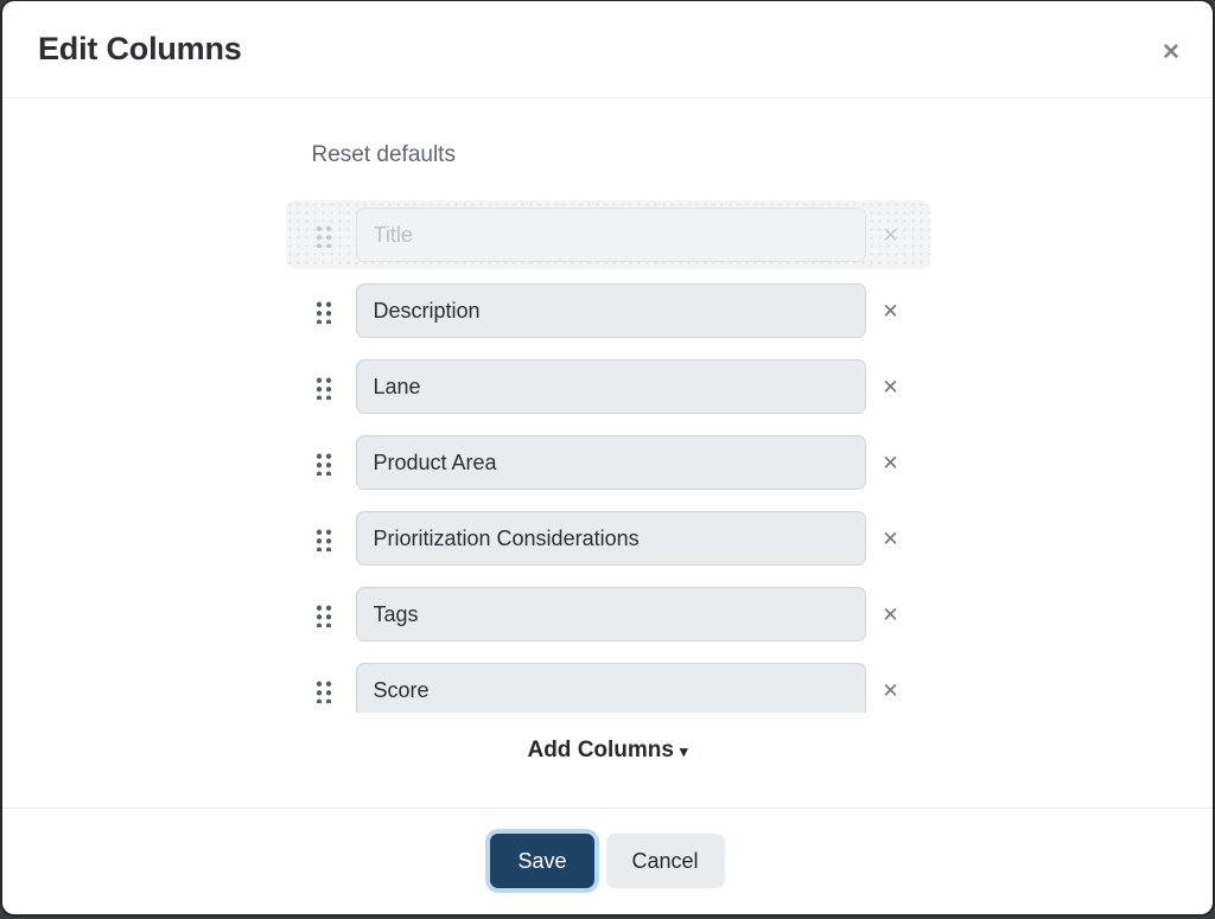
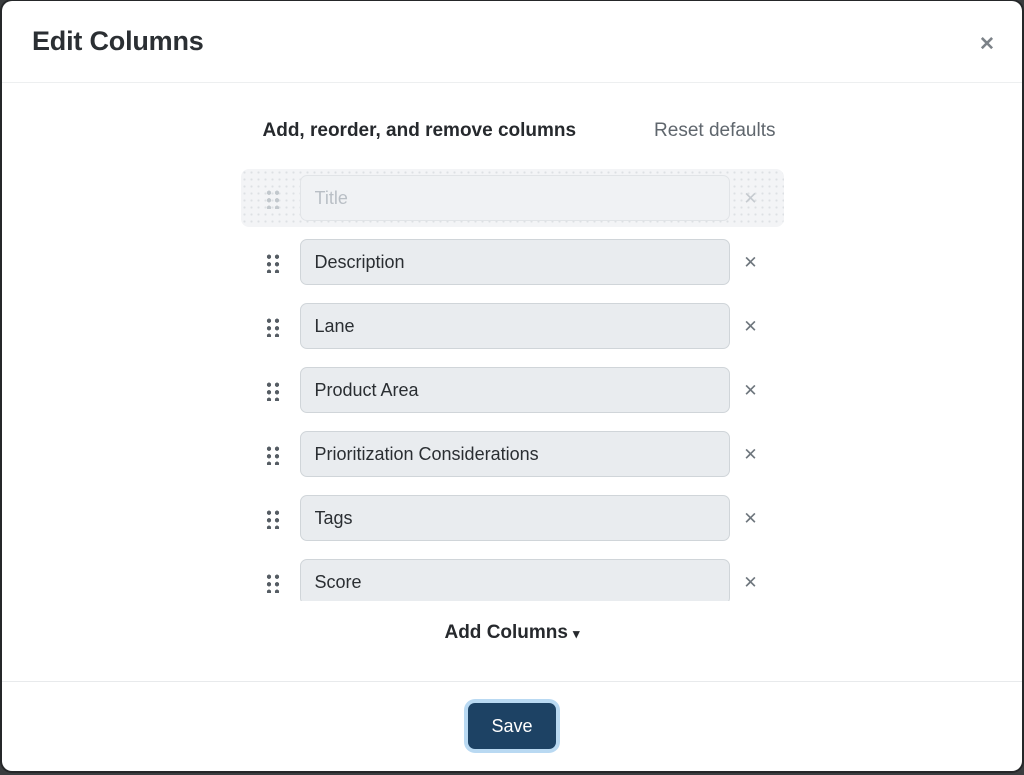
  Edit Columns
  ✕
+ Add, reorder, and remove columns
  Reset defaults
  Title
  ✕
  Description
  ✕
  Lane
  ✕
  Product Area
  ✕
  Prioritization Considerations
  ✕
  Tags
  ✕
  Score
  ✕
  Add Columns ▾
  Save
- Cancel
